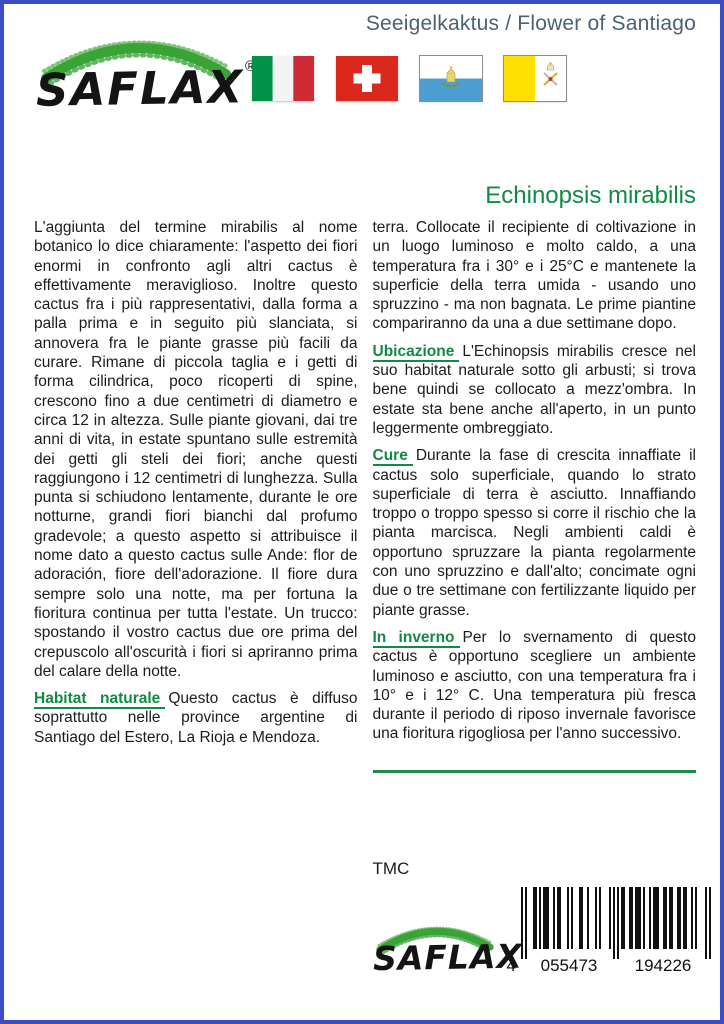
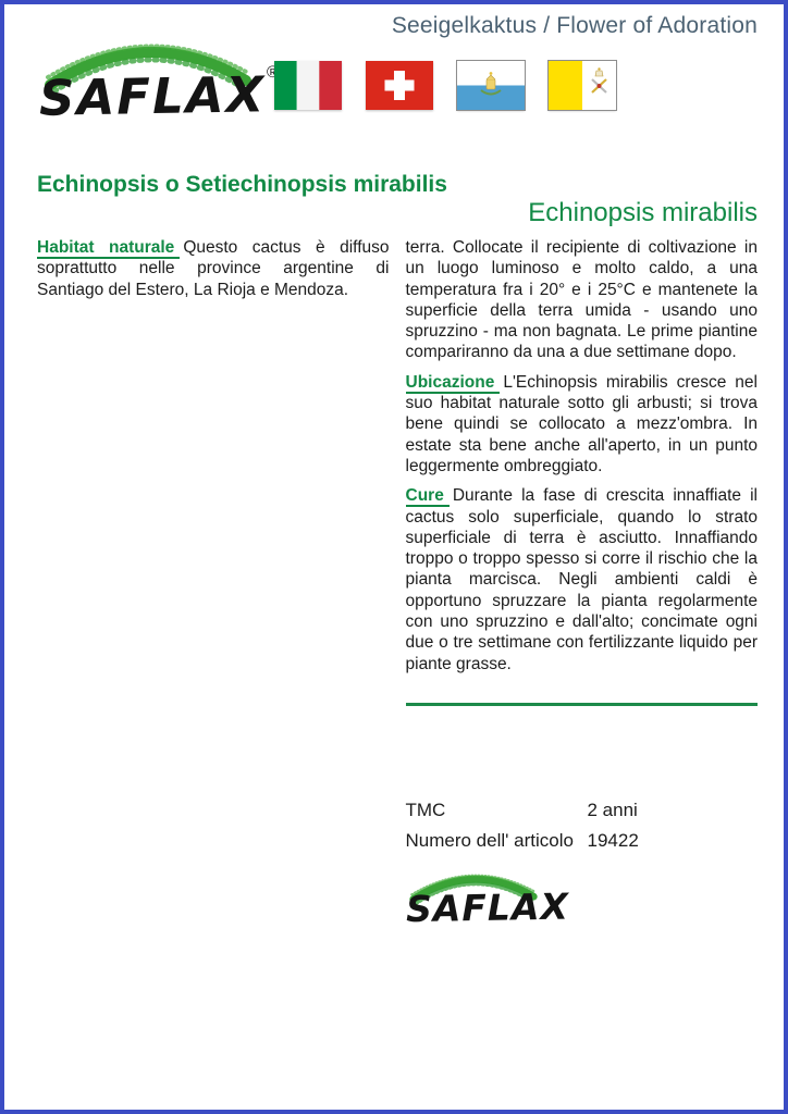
  SAFLAX
  ®
- Seeigelkaktus / Flower of Santiago
+ Seeigelkaktus / Flower of Adoration
+ Echinopsis o Setiechinopsis mirabilis
  Echinopsis mirabilis
- L'aggiunta del termine mirabilis al nome botanico lo dice chiaramente: l'aspetto dei fiori enormi in confronto agli altri cactus è effettivamente meraviglioso. Inoltre questo cactus fra i più rappresentativi, dalla forma a palla prima e in seguito più slanciata, si annovera fra le piante grasse più facili da curare. Rimane di piccola taglia e i getti di forma cilindrica, poco ricoperti di spine, crescono fino a due centimetri di diametro e circa 12 in altezza. Sulle piante giovani, dai tre anni di vita, in estate spuntano sulle estremità dei getti gli steli dei fiori; anche questi raggiungono i 12 centimetri di lunghezza. Sulla punta si schiudono lentamente, durante le ore notturne, grandi fiori bianchi dal profumo gradevole; a questo aspetto si attribuisce il nome dato a questo cactus sulle Ande: flor de adoración, fiore dell'adorazione. Il fiore dura sempre solo una notte, ma per fortuna la fioritura continua per tutta l'estate. Un trucco: spostando il vostro cactus due ore prima del crepuscolo all'oscurità i fiori si apriranno prima del calare della notte.
  Habitat naturale Questo cactus è diffuso soprattutto nelle province argentine di Santiago del Estero, La Rioja e Mendoza.
- terra. Collocate il recipiente di coltivazione in un luogo luminoso e molto caldo, a una temperatura fra i 30° e i 25°C e mantenete la superficie della terra umida - usando uno spruzzino - ma non bagnata. Le prime piantine compariranno da una a due settimane dopo.
+ terra. Collocate il recipiente di coltivazione in un luogo luminoso e molto caldo, a una temperatura fra i 20° e i 25°C e mantenete la superficie della terra umida - usando uno spruzzino - ma non bagnata. Le prime piantine compariranno da una a due settimane dopo.
  Ubicazione L'Echinopsis mirabilis cresce nel suo habitat naturale sotto gli arbusti; si trova bene quindi se collocato a mezz'ombra. In estate sta bene anche all'aperto, in un punto leggermente ombreggiato.
  Cure Durante la fase di crescita innaffiate il cactus solo superficiale, quando lo strato superficiale di terra è asciutto. Innaffiando troppo o troppo spesso si corre il rischio che la pianta marcisca. Negli ambienti caldi è opportuno spruzzare la pianta regolarmente con uno spruzzino e dall'alto; concimate ogni due o tre settimane con fertilizzante liquido per piante grasse.
- In inverno Per lo svernamento di questo cactus è opportuno scegliere un ambiente luminoso e asciutto, con una temperatura fra i 10° e i 12° C. Una temperatura più fresca durante il periodo di riposo invernale favorisce una fioritura rigogliosa per l'anno successivo.
  TMC
+ 2 anni
+ Numero dell' articolo
+ 19422
  SAFLAX
- 4
- 055473
- 194226
